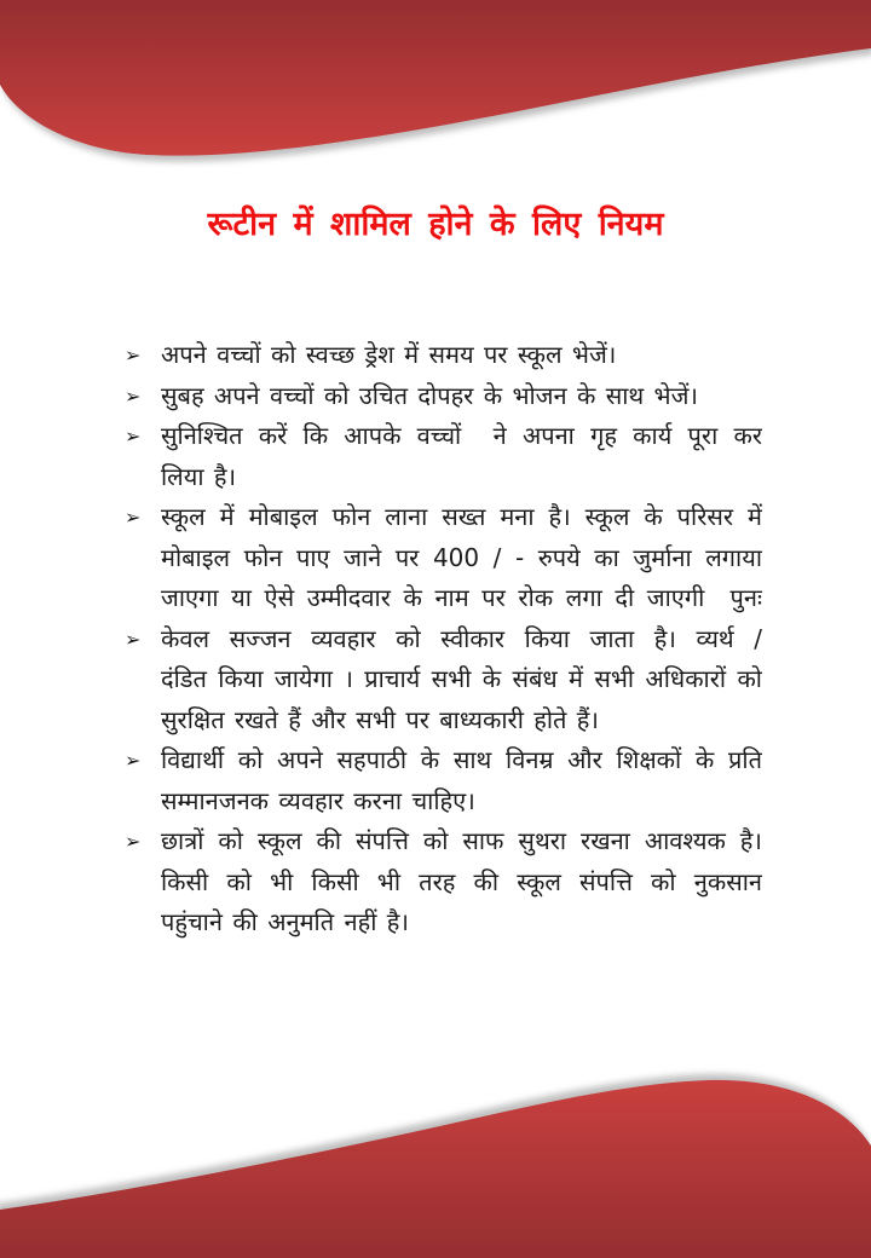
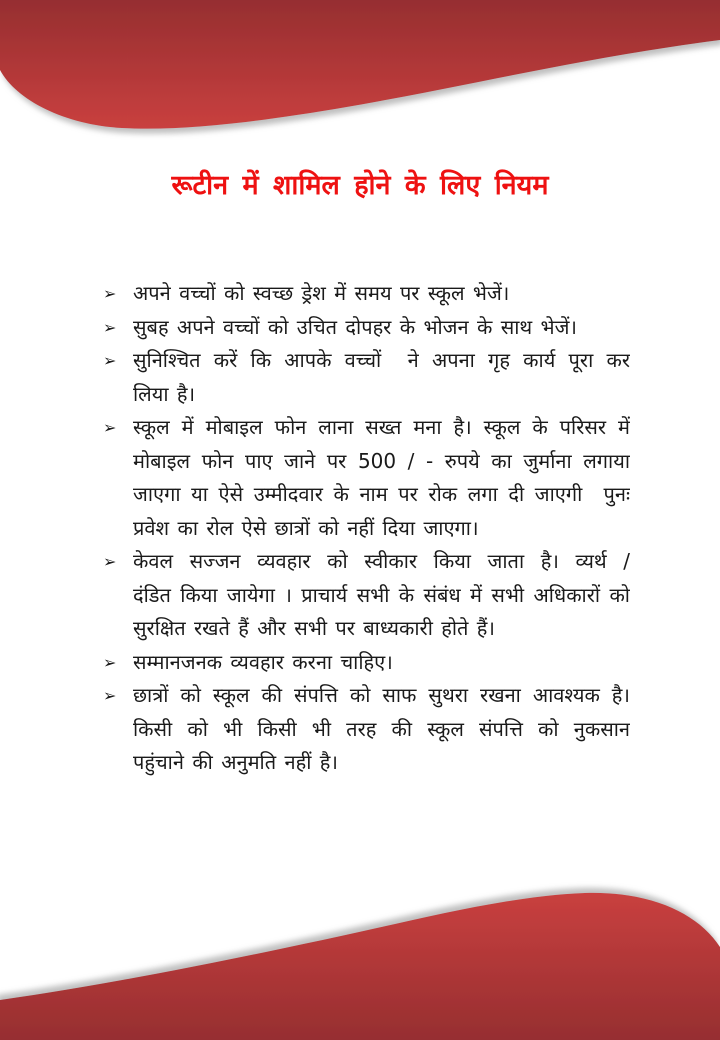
  रूटीन में शामिल होने के लिए नियम
  ➢
  अपने वच्चों को स्वच्छ ड्रेश में समय पर स्कूल भेजें।
  ➢
  सुबह अपने वच्चों को उचित दोपहर के भोजन के साथ भेजें।
  ➢
  सुनिश्चित करें कि आपके वच्चों ने अपना गृह कार्य पूरा कर
  लिया है।
  ➢
  स्कूल में मोबाइल फोन लाना सख्त मना है। स्कूल के परिसर में
- मोबाइल फोन पाए जाने पर 400 / - रुपये का जुर्माना लगाया
+ मोबाइल फोन पाए जाने पर 500 / - रुपये का जुर्माना लगाया
  जाएगा या ऐसे उम्मीदवार के नाम पर रोक लगा दी जाएगी पुनः
+ प्रवेश का रोल ऐसे छात्रों को नहीं दिया जाएगा।
  ➢
  केवल सज्जन व्यवहार को स्वीकार किया जाता है। व्यर्थ /
  दंडित किया जायेगा । प्राचार्य सभी के संबंध में सभी अधिकारों को
  सुरक्षित रखते हैं और सभी पर बाध्यकारी होते हैं।
  ➢
- विद्यार्थी को अपने सहपाठी के साथ विनम्र और शिक्षकों के प्रति
  सम्मानजनक व्यवहार करना चाहिए।
  ➢
  छात्रों को स्कूल की संपत्ति को साफ सुथरा रखना आवश्यक है।
  किसी को भी किसी भी तरह की स्कूल संपत्ति को नुकसान
  पहुंचाने की अनुमति नहीं है।
